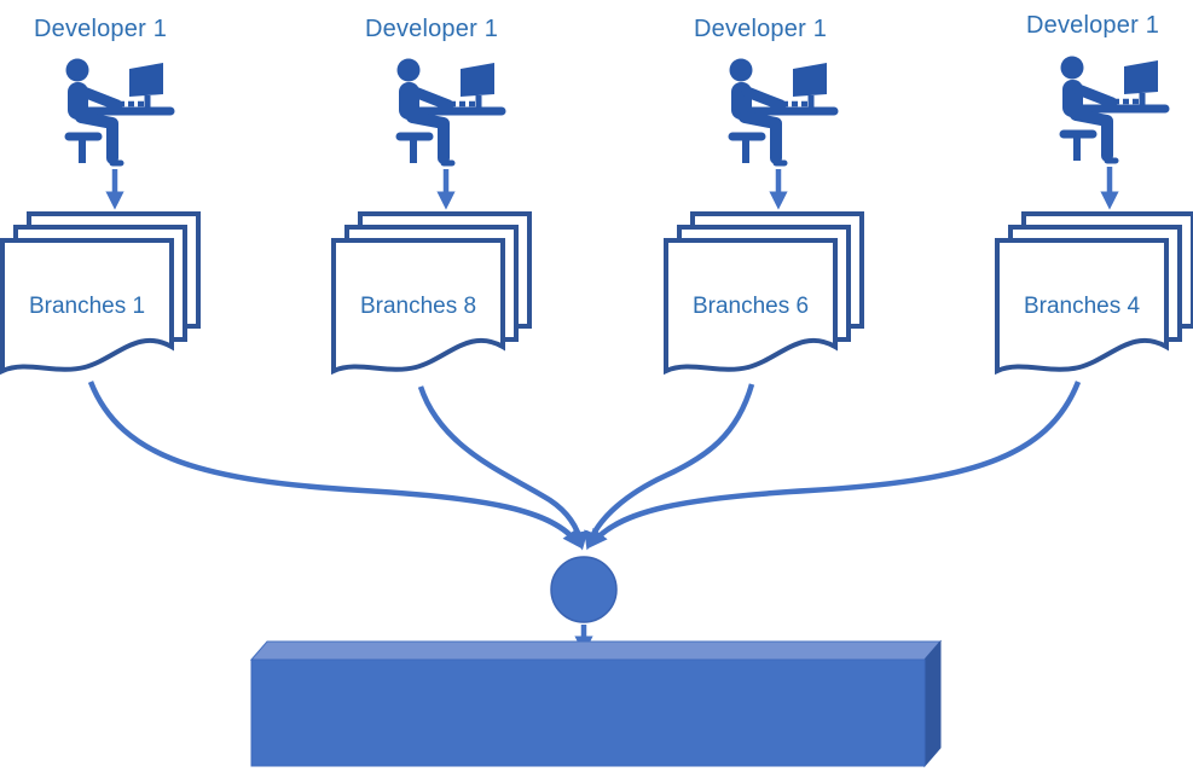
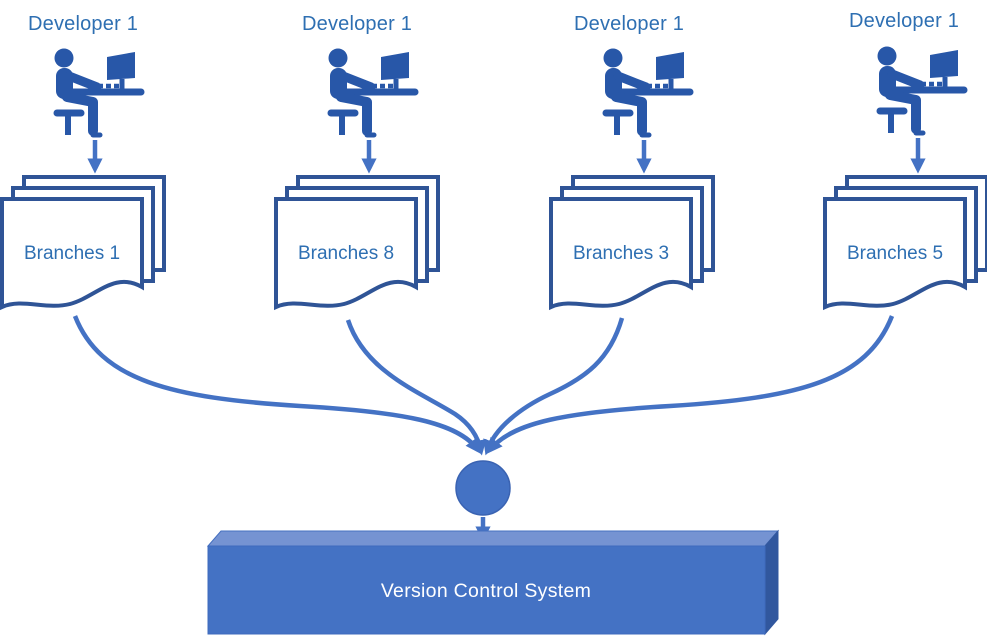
  Developer 1
  Developer 1
  Developer 1
  Developer 1
  Branches 1
  Branches 8
- Branches 6
+ Branches 3
- Branches 4
+ Branches 5
+ Version Control System
